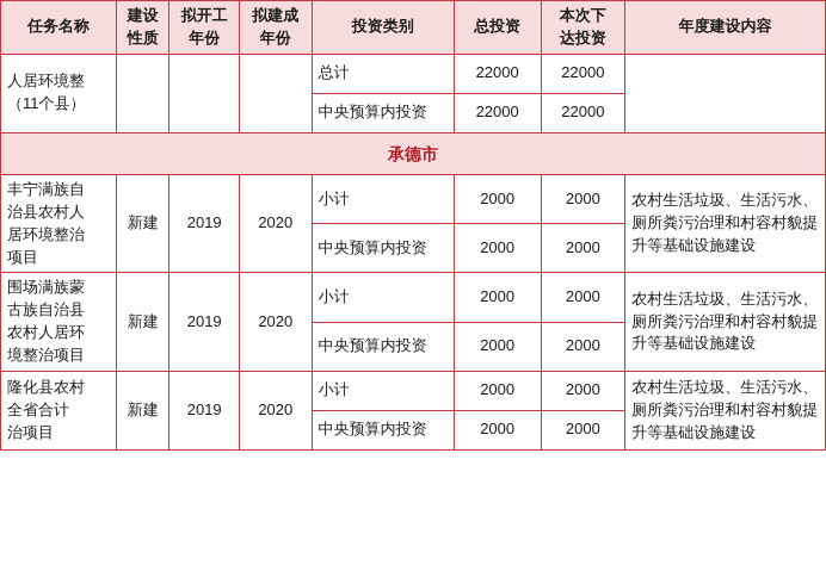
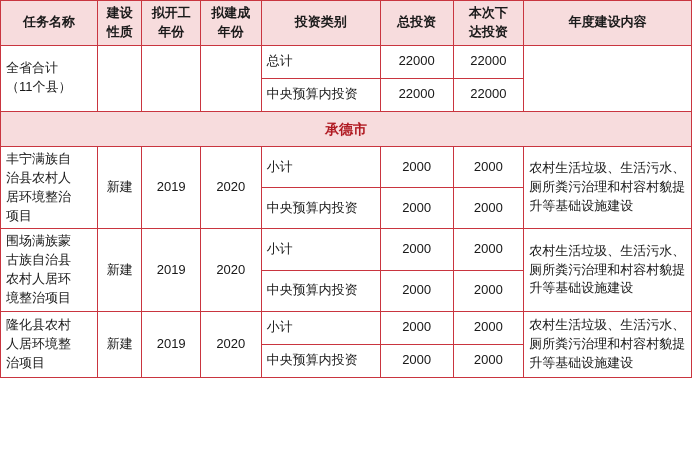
  任务名称	建设 性质	拟开工 年份	拟建成 年份	投资类别	总投资	本次下 达投资	年度建设内容
- 人居环境整（11个县）				总计	22000	22000
+ 全省合计（11个县）				总计	22000	22000
  中央预算内投资	22000	22000
  承德市
  丰宁满族自治县农村人居环境整治项目	新建	2019	2020	小计	2000	2000	农村生活垃圾、生活污水、厕所粪污治理和村容村貌提升等基础设施建设
  中央预算内投资	2000	2000
  围场满族蒙古族自治县农村人居环境整治项目	新建	2019	2020	小计	2000	2000	农村生活垃圾、生活污水、厕所粪污治理和村容村貌提升等基础设施建设
  中央预算内投资	2000	2000
- 隆化县农村全省合计治项目	新建	2019	2020	小计	2000	2000	农村生活垃圾、生活污水、厕所粪污治理和村容村貌提升等基础设施建设
+ 隆化县农村人居环境整治项目	新建	2019	2020	小计	2000	2000	农村生活垃圾、生活污水、厕所粪污治理和村容村貌提升等基础设施建设
  中央预算内投资	2000	2000
